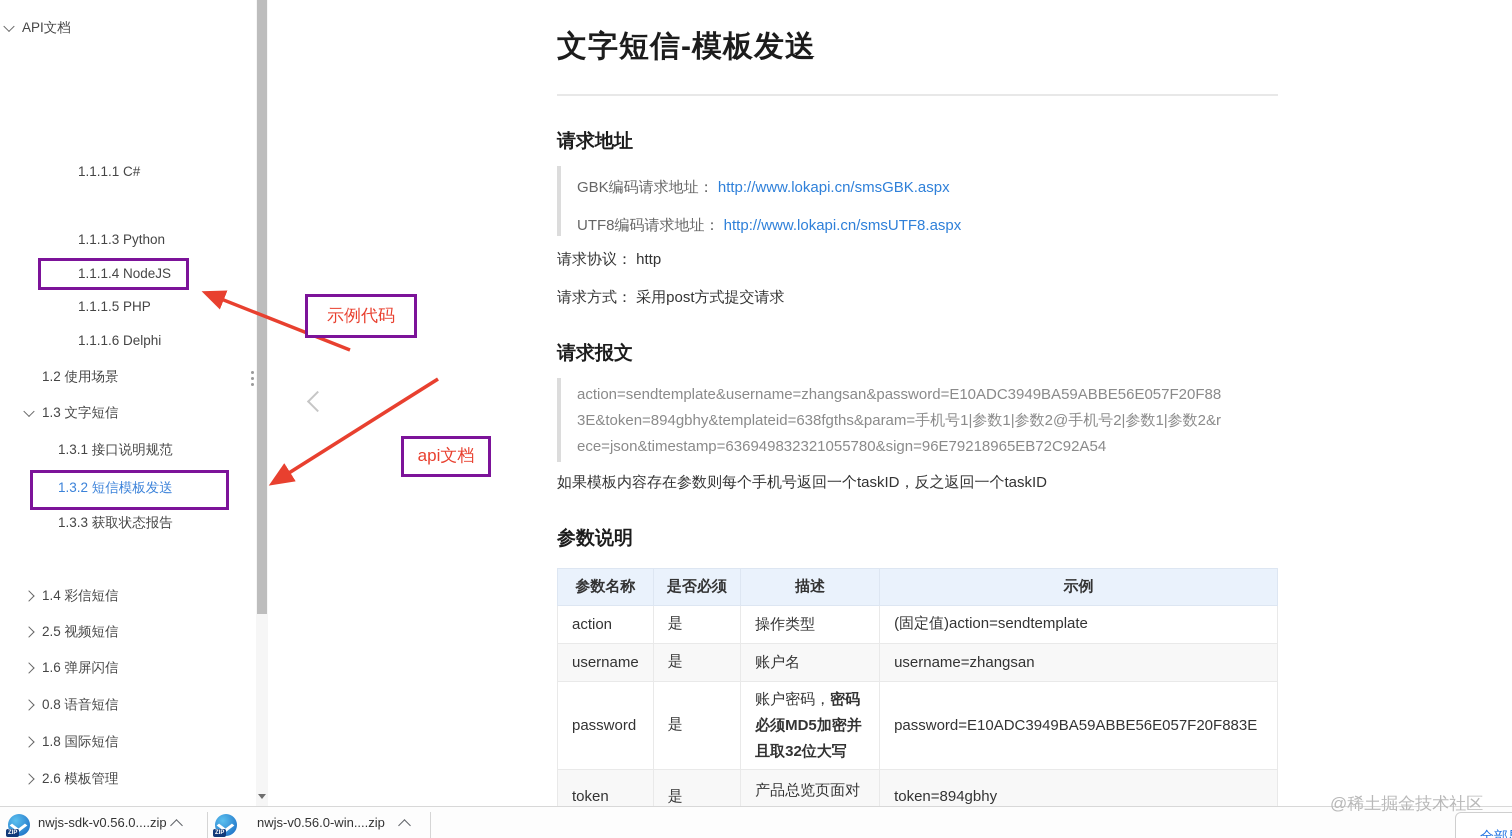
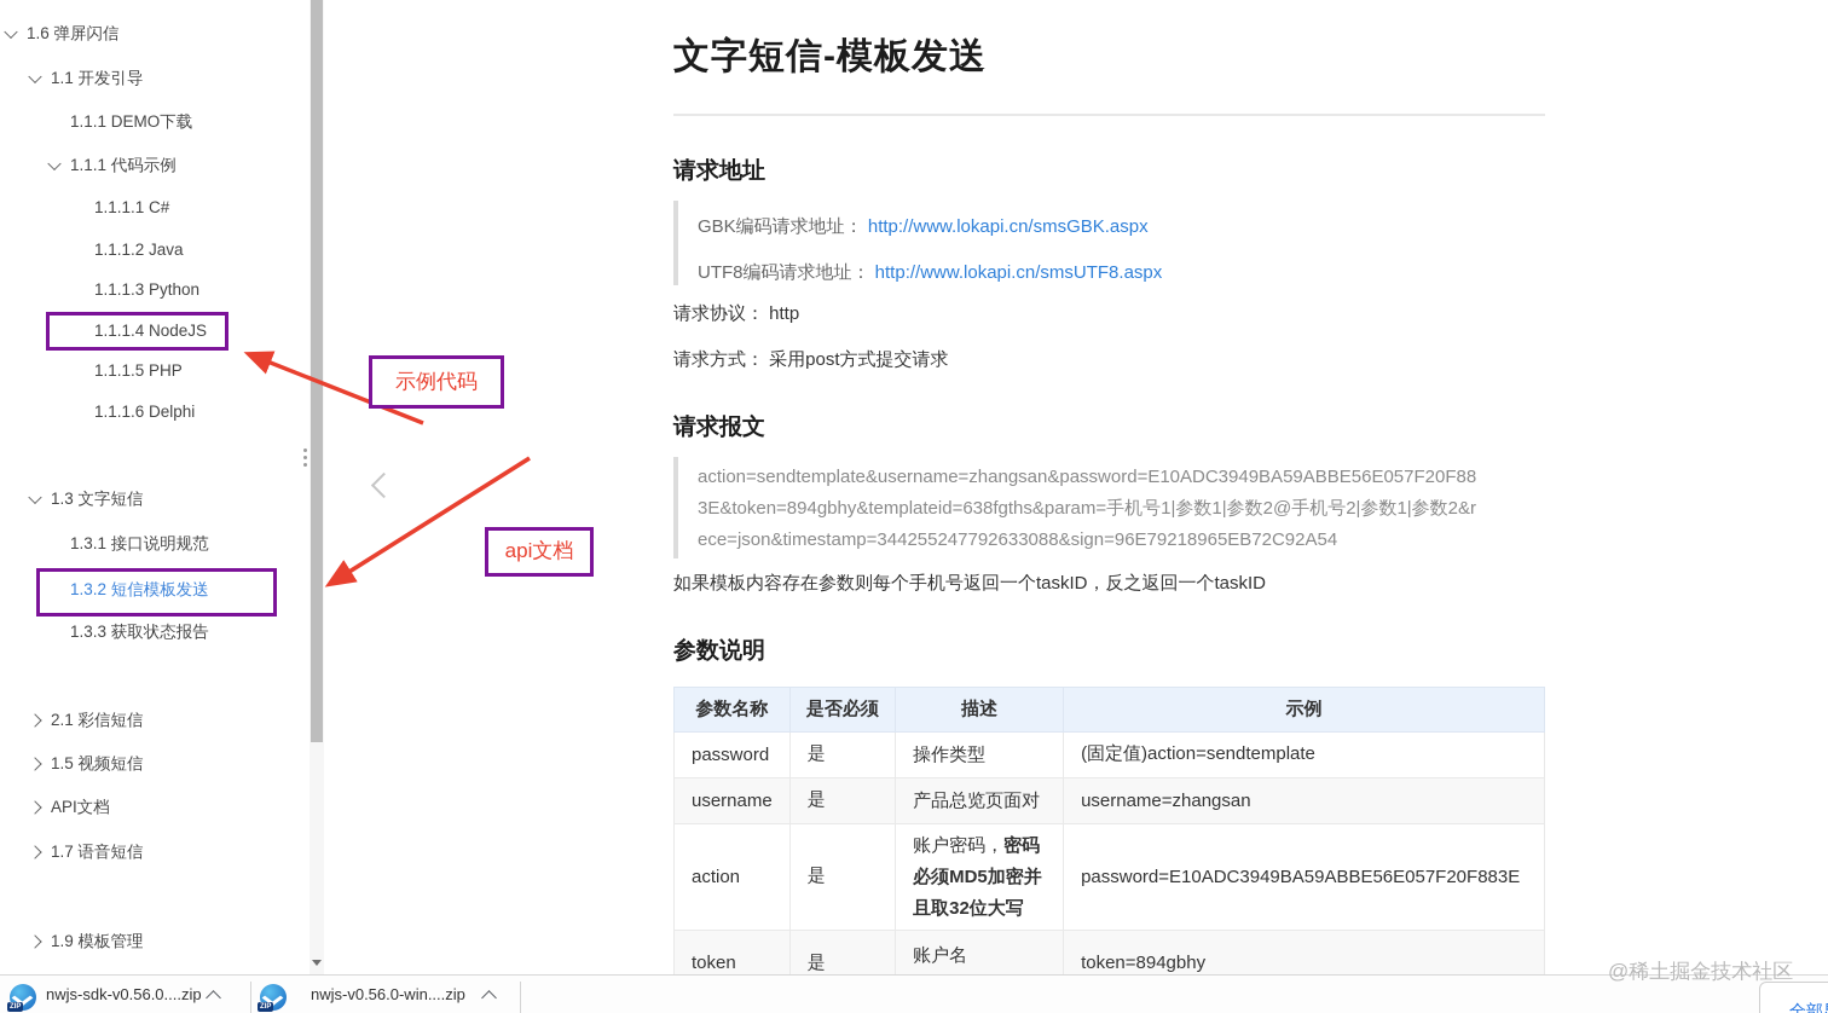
- API文档
+ 1.6 弹屏闪信
+ 1.1 开发引导
+ 1.1.1 DEMO下载
+ 1.1.1 代码示例
  1.1.1.1 C#
+ 1.1.1.2 Java
  1.1.1.3 Python
  1.1.1.4 NodeJS
  1.1.1.5 PHP
  1.1.1.6 Delphi
- 1.2 使用场景
  1.3 文字短信
  1.3.1 接口说明规范
  1.3.2 短信模板发送
  1.3.3 获取状态报告
- 1.4 彩信短信
+ 2.1 彩信短信
- 2.5 视频短信
+ 1.5 视频短信
- 1.6 弹屏闪信
+ API文档
- 0.8 语音短信
+ 1.7 语音短信
- 1.8 国际短信
- 2.6 模板管理
+ 1.9 模板管理
  示例代码
  api文档
  文字短信-模板发送
  请求地址
  GBK编码请求地址： http://www.lokapi.cn/smsGBK.aspx
  UTF8编码请求地址： http://www.lokapi.cn/smsUTF8.aspx
  请求协议： http
  请求方式： 采用post方式提交请求
  请求报文
- action=sendtemplate&username=zhangsan&password=E10ADC3949BA59ABBE56E057F20F883E&token=894gbhy&templateid=638fgths&param=手机号1|参数1|参数2@手机号2|参数1|参数2&rece=json&timestamp=636949832321055780&sign=96E79218965EB72C92A54
+ action=sendtemplate&username=zhangsan&password=E10ADC3949BA59ABBE56E057F20F883E&token=894gbhy&templateid=638fgths&param=手机号1|参数1|参数2@手机号2|参数1|参数2&rece=json&timestamp=344255247792633088&sign=96E79218965EB72C92A54
  如果模板内容存在参数则每个手机号返回一个taskID，反之返回一个taskID
  参数说明
  参数名称	是否必须	描述	示例
- action	是	操作类型	(固定值)action=sendtemplate
+ password	是	操作类型	(固定值)action=sendtemplate
- username	是	账户名	username=zhangsan
+ username	是	产品总览页面对	username=zhangsan
- password	是	账户密码，密码必须MD5加密并且取32位大写	password=E10ADC3949BA59ABBE56E057F20F883E
+ action	是	账户密码，密码必须MD5加密并且取32位大写	password=E10ADC3949BA59ABBE56E057F20F883E
- token	是	产品总览页面对	token=894gbhy
+ token	是	账户名	token=894gbhy
  nwjs-sdk-v0.56.0....zip
  nwjs-v0.56.0-win....zip
  @稀土掘金技术社区
